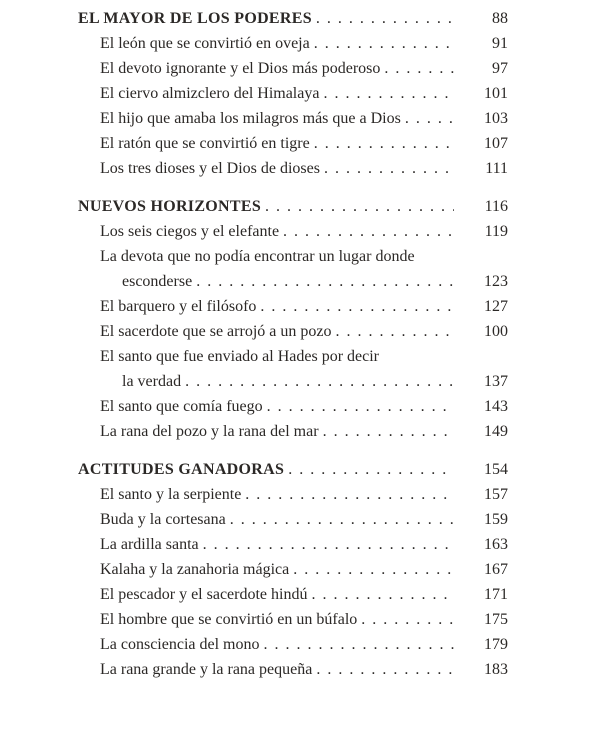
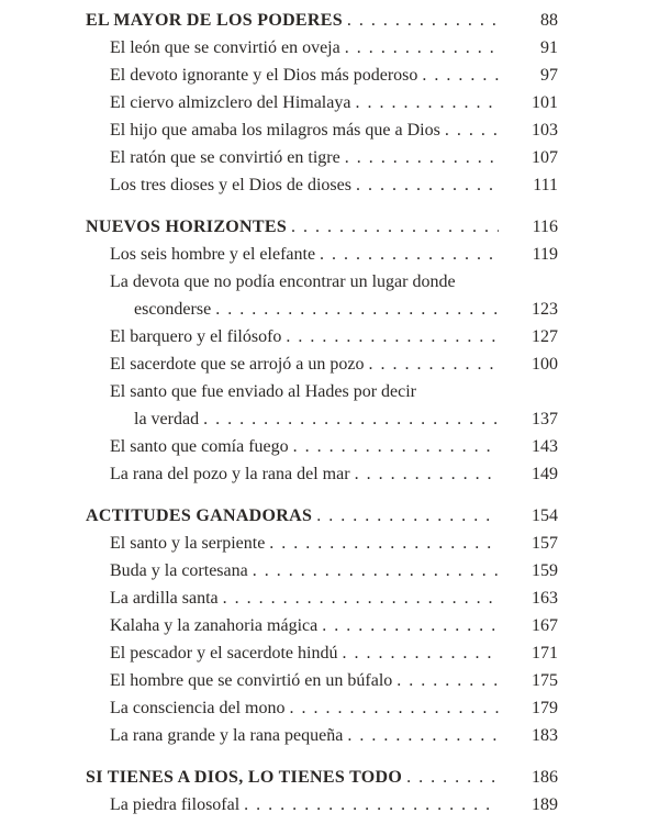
  EL MAYOR DE LOS PODERES
  88
  El león que se convirtió en oveja
  91
  El devoto ignorante y el Dios más poderoso
  97
  El ciervo almizclero del Himalaya
  101
  El hijo que amaba los milagros más que a Dios
  103
  El ratón que se convirtió en tigre
  107
  Los tres dioses y el Dios de dioses
  111
  NUEVOS HORIZONTES
  116
- Los seis ciegos y el elefante
+ Los seis hombre y el elefante
  119
  La devota que no podía encontrar un lugar donde
  esconderse
  123
  El barquero y el filósofo
  127
  El sacerdote que se arrojó a un pozo
  100
  El santo que fue enviado al Hades por decir
  la verdad
  137
  El santo que comía fuego
  143
  La rana del pozo y la rana del mar
  149
  ACTITUDES GANADORAS
  154
  El santo y la serpiente
  157
  Buda y la cortesana
  159
  La ardilla santa
  163
  Kalaha y la zanahoria mágica
  167
  El pescador y el sacerdote hindú
  171
  El hombre que se convirtió en un búfalo
  175
  La consciencia del mono
  179
  La rana grande y la rana pequeña
  183
+ SI TIENES A DIOS, LO TIENES TODO
+ 186
+ La piedra filosofal
+ 189
